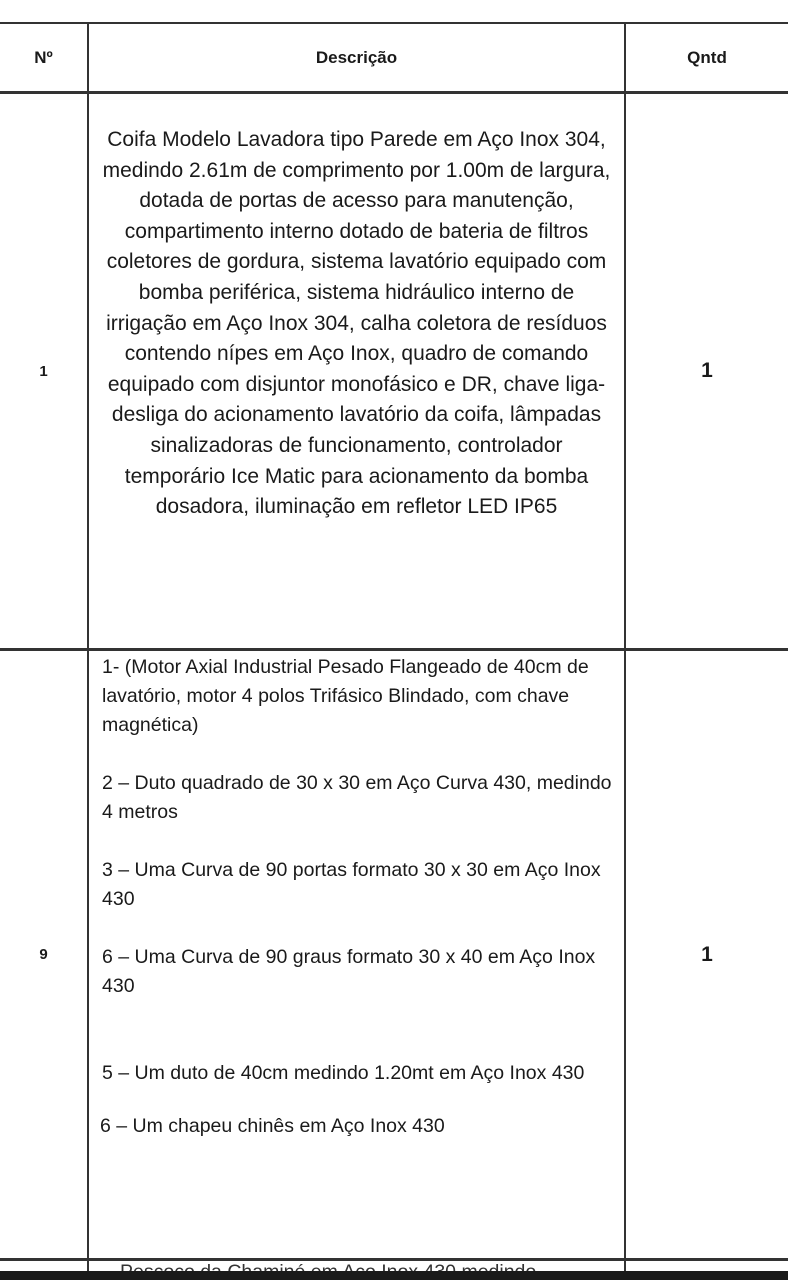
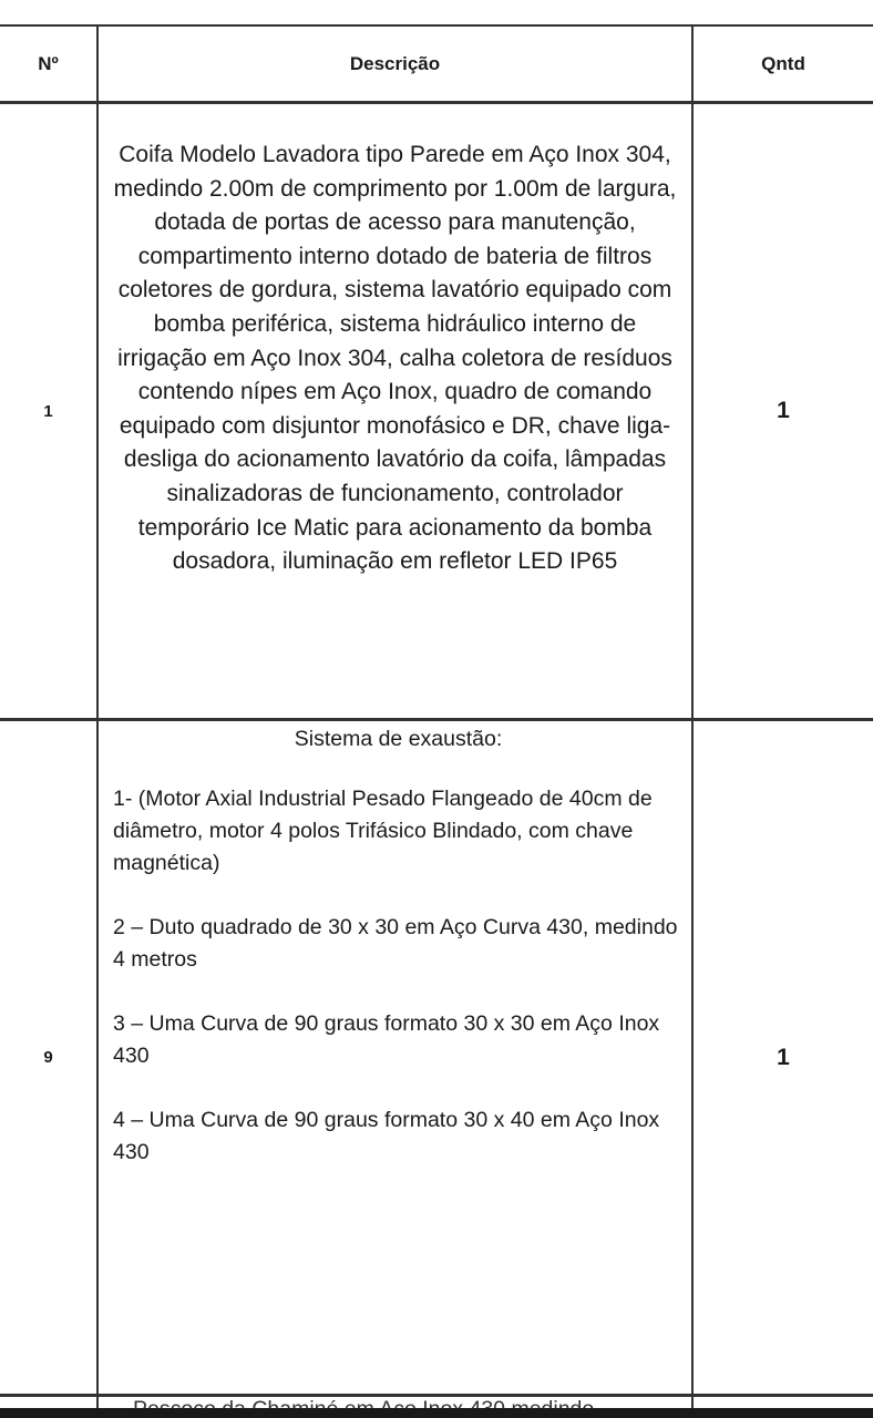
  Nº
  Descrição
  Qntd
  1
- Coifa Modelo Lavadora tipo Parede em Aço Inox 304, medindo 2.61m de comprimento por 1.00m de largura, dotada de portas de acesso para manutenção, compartimento interno dotado de bateria de filtros coletores de gordura, sistema lavatório equipado com bomba periférica, sistema hidráulico interno de irrigação em Aço Inox 304, calha coletora de resíduos contendo nípes em Aço Inox, quadro de comando equipado com disjuntor monofásico e DR, chave liga-desliga do acionamento lavatório da coifa, lâmpadas sinalizadoras de funcionamento, controlador temporário Ice Matic para acionamento da bomba dosadora, iluminação em refletor LED IP65
+ Coifa Modelo Lavadora tipo Parede em Aço Inox 304, medindo 2.00m de comprimento por 1.00m de largura, dotada de portas de acesso para manutenção, compartimento interno dotado de bateria de filtros coletores de gordura, sistema lavatório equipado com bomba periférica, sistema hidráulico interno de irrigação em Aço Inox 304, calha coletora de resíduos contendo nípes em Aço Inox, quadro de comando equipado com disjuntor monofásico e DR, chave liga-desliga do acionamento lavatório da coifa, lâmpadas sinalizadoras de funcionamento, controlador temporário Ice Matic para acionamento da bomba dosadora, iluminação em refletor LED IP65
  1
  9
+ Sistema de exaustão:
- 1- (Motor Axial Industrial Pesado Flangeado de 40cm de lavatório, motor 4 polos Trifásico Blindado, com chave magnética)
+ 1- (Motor Axial Industrial Pesado Flangeado de 40cm de diâmetro, motor 4 polos Trifásico Blindado, com chave magnética)
  2 – Duto quadrado de 30 x 30 em Aço Curva 430, medindo 4 metros
- 3 – Uma Curva de 90 portas formato 30 x 30 em Aço Inox 430
+ 3 – Uma Curva de 90 graus formato 30 x 30 em Aço Inox 430
- 6 – Uma Curva de 90 graus formato 30 x 40 em Aço Inox 430
+ 4 – Uma Curva de 90 graus formato 30 x 40 em Aço Inox 430
- 5 – Um duto de 40cm medindo 1.20mt em Aço Inox 430
- 6 – Um chapeu chinês em Aço Inox 430
  1
